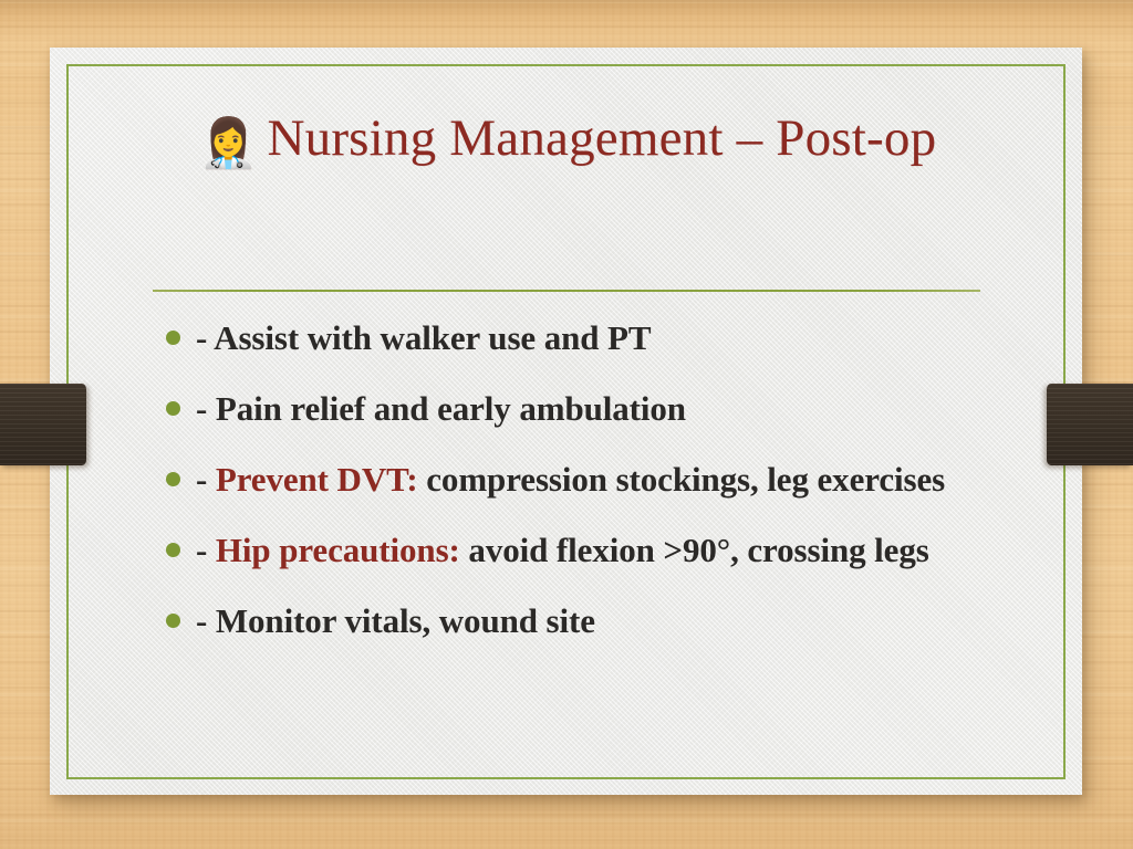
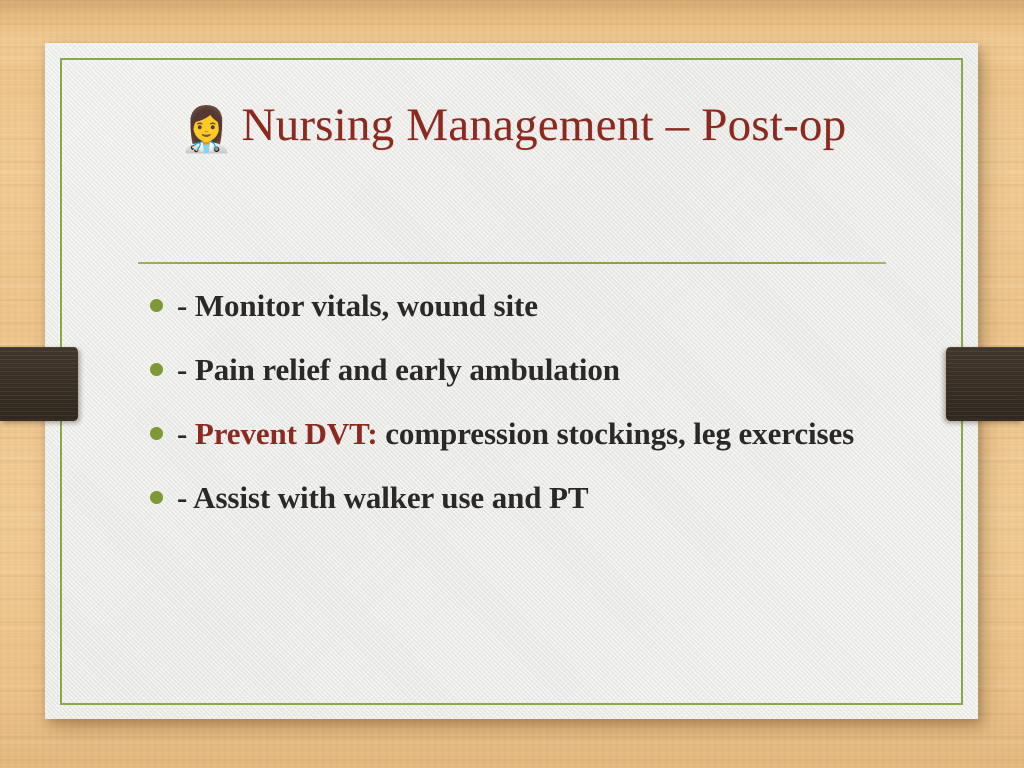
  👩‍⚕️ Nursing Management – Post-op
- - Assist with walker use and PT
+ - Monitor vitals, wound site
  - Pain relief and early ambulation
  - Prevent DVT: compression stockings, leg exercises
- - Hip precautions: avoid flexion >90°, crossing legs
- - Monitor vitals, wound site
+ - Assist with walker use and PT
